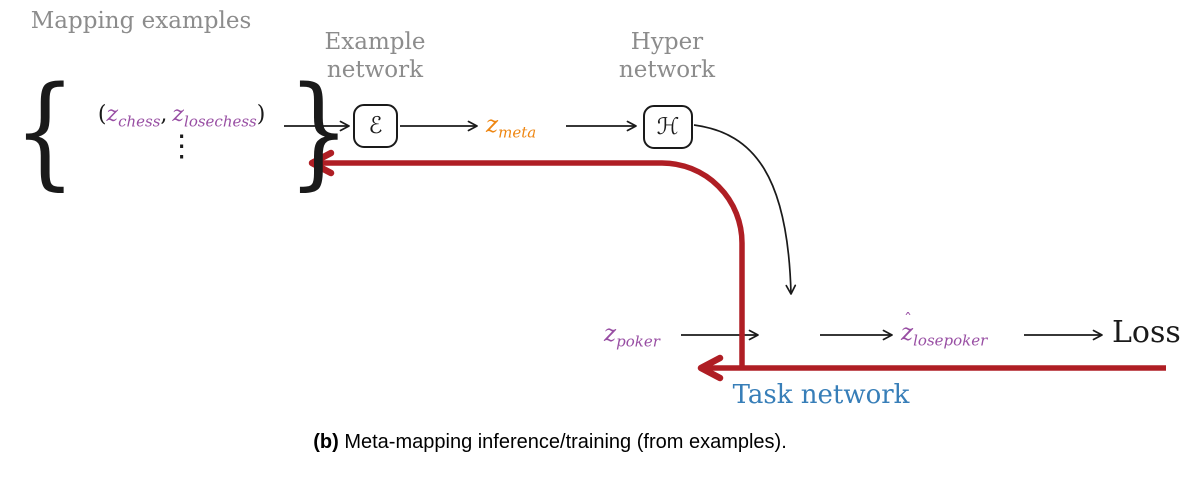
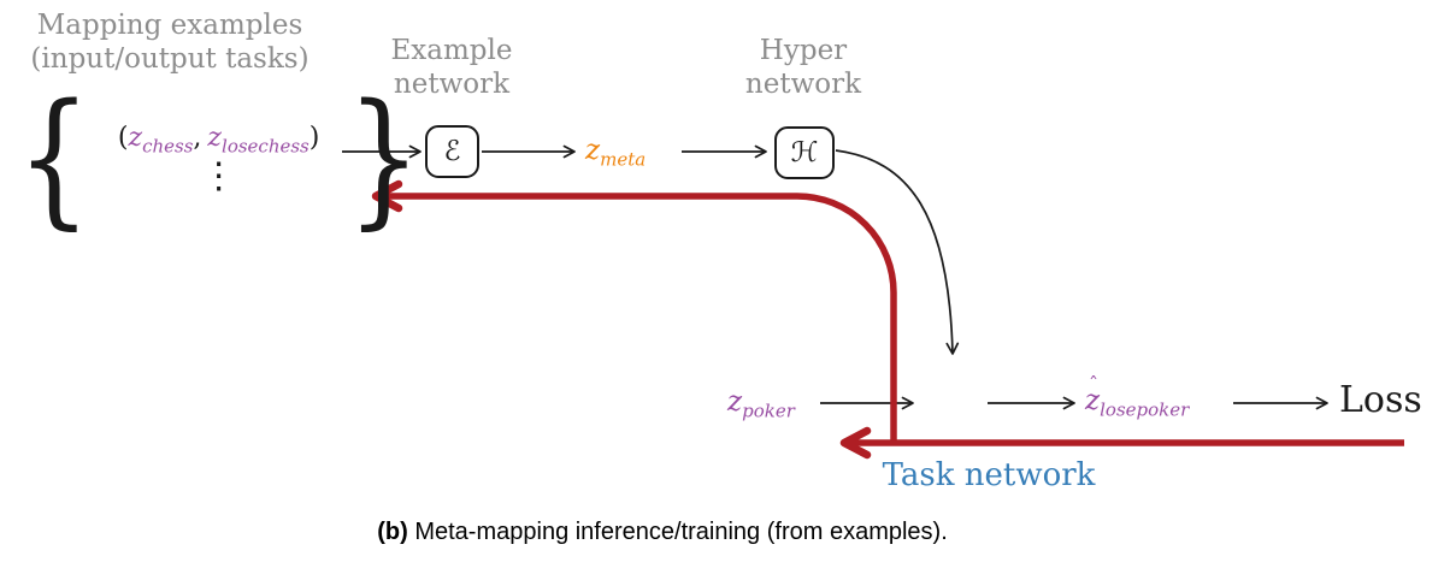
  Mapping examples
+ (input/output tasks)
  Example
  network
  Hyper
  network
  {
  (zchess, zlosechess)
  ⋮
  }
  ℰ
  ℋ
  zmeta
  zpoker
  ˆ
  zlosepoker
  Loss
  Task network
  (b) Meta-mapping inference/training (from examples).
